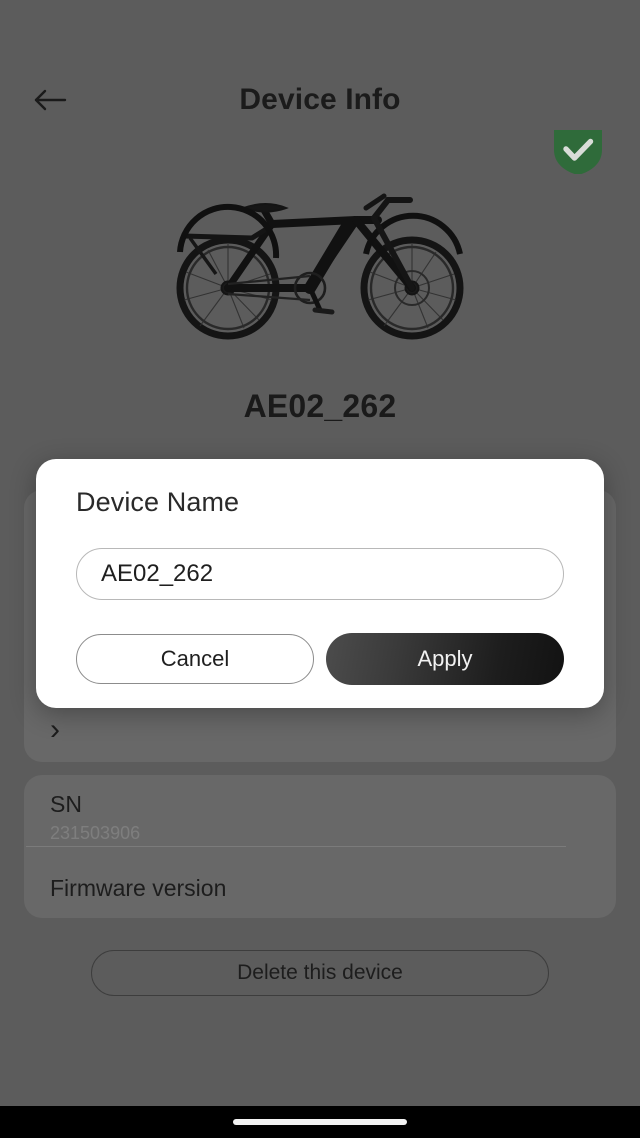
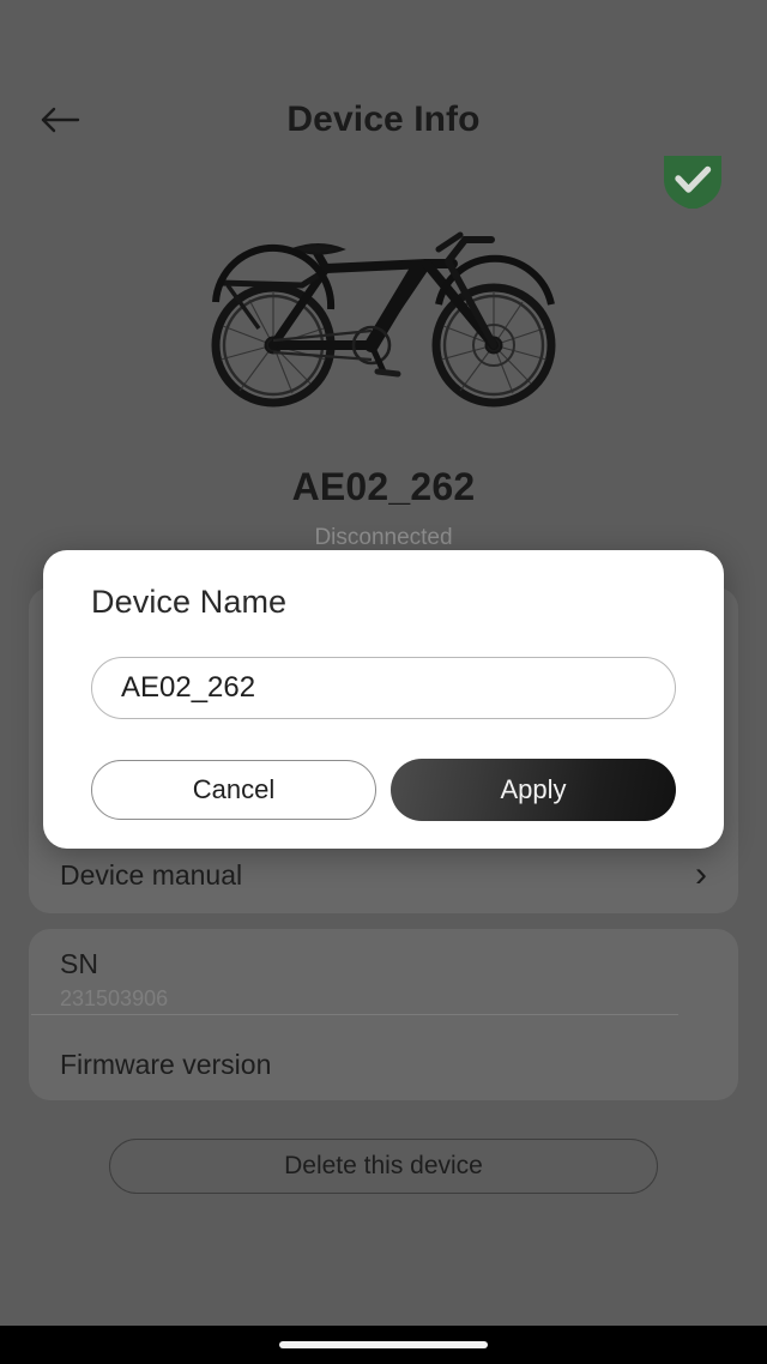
  Device Info
  AE02_262
+ Disconnected
+ Device manual
  ›
  SN
  Firmware version
  Delete this device
  Device Name
  AE02_262
  Cancel
  Apply
